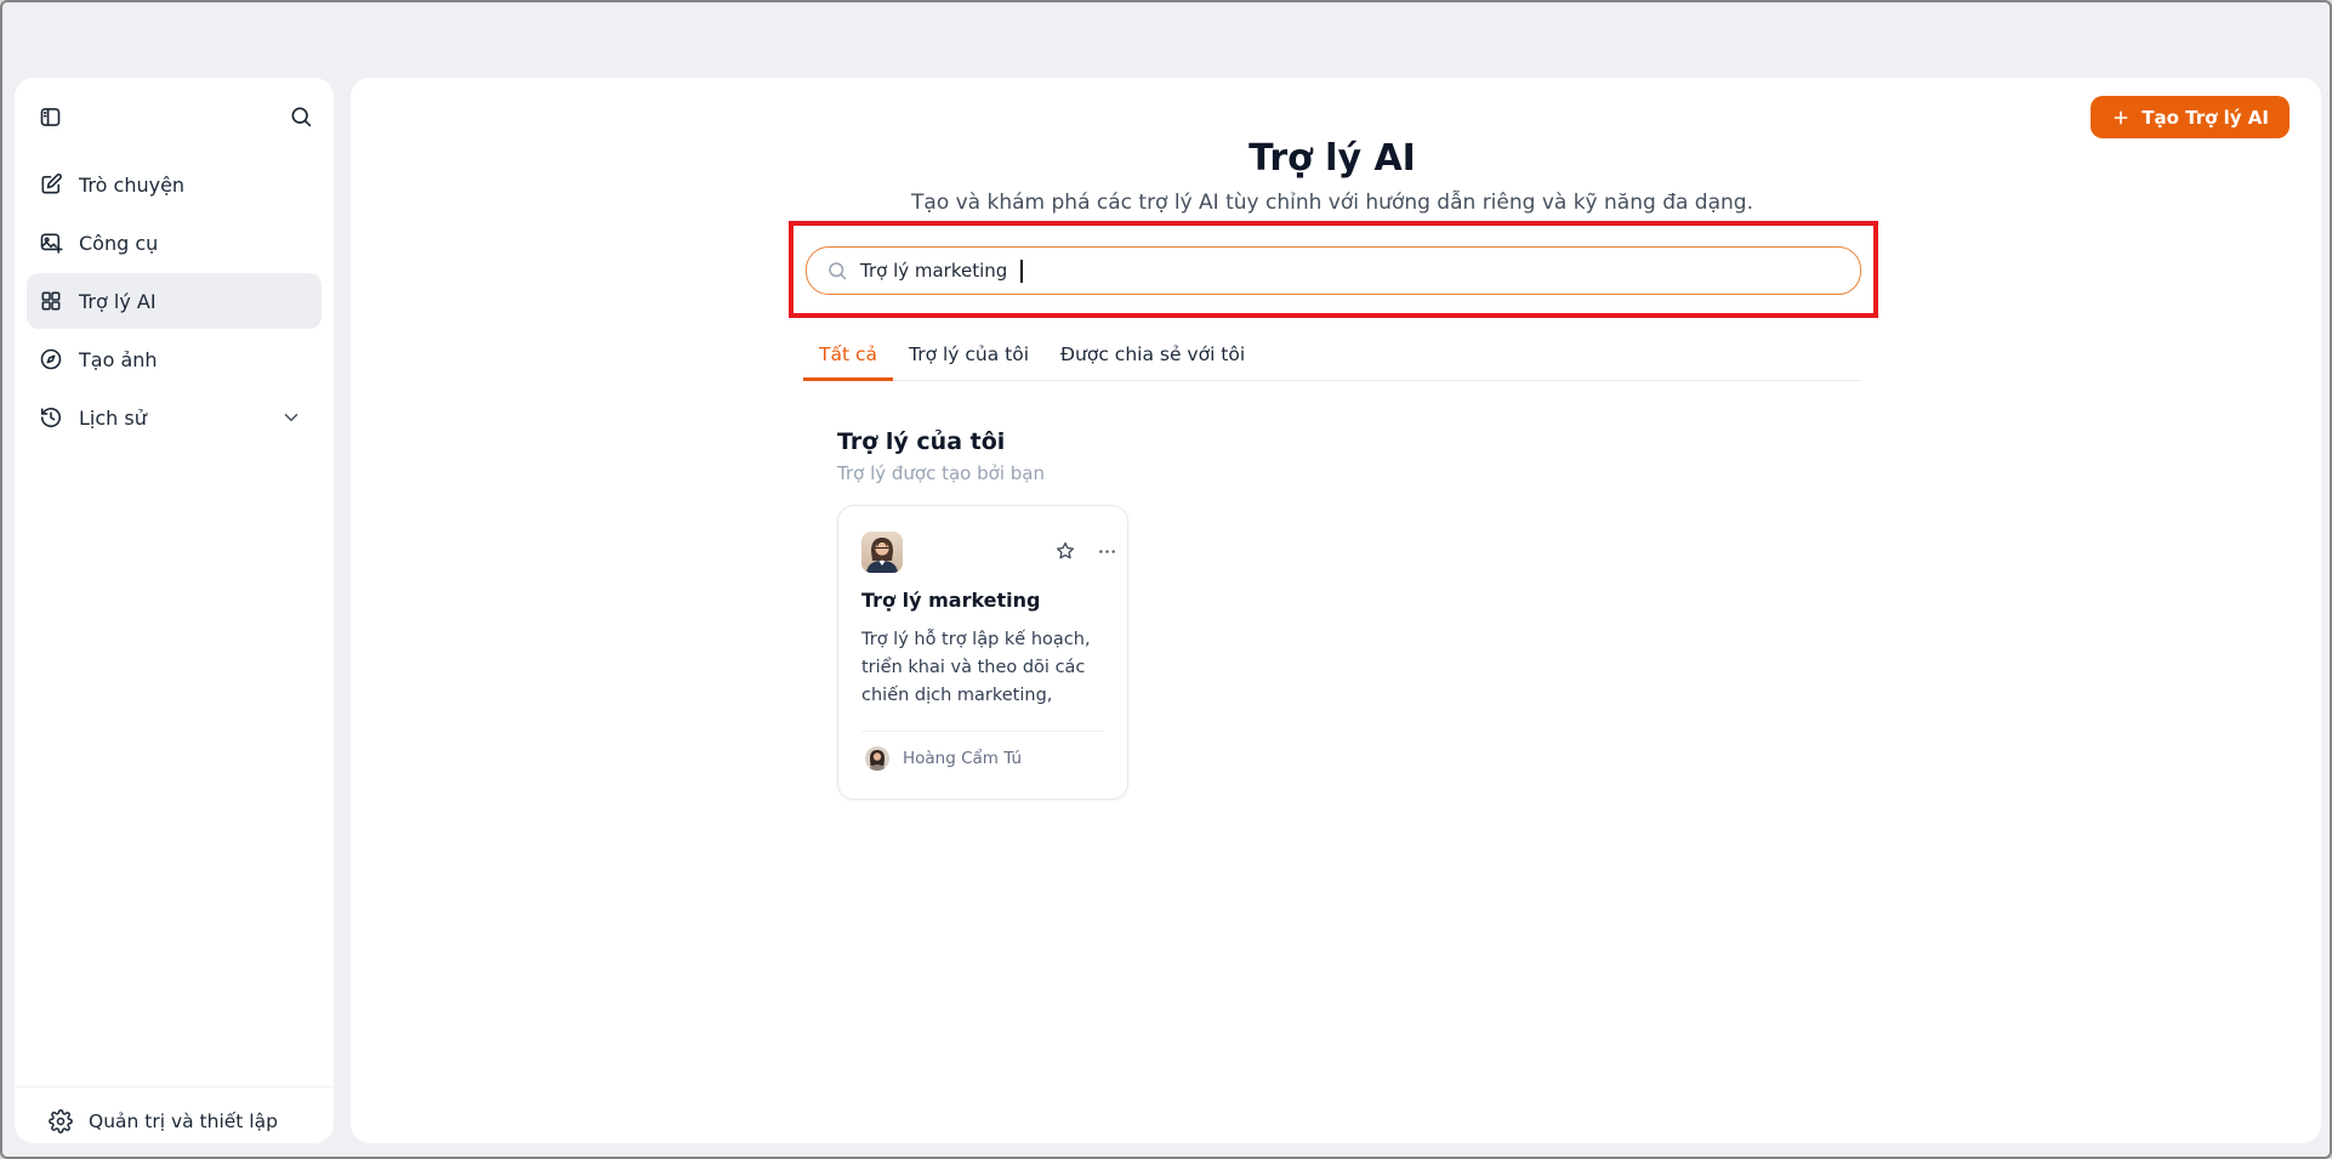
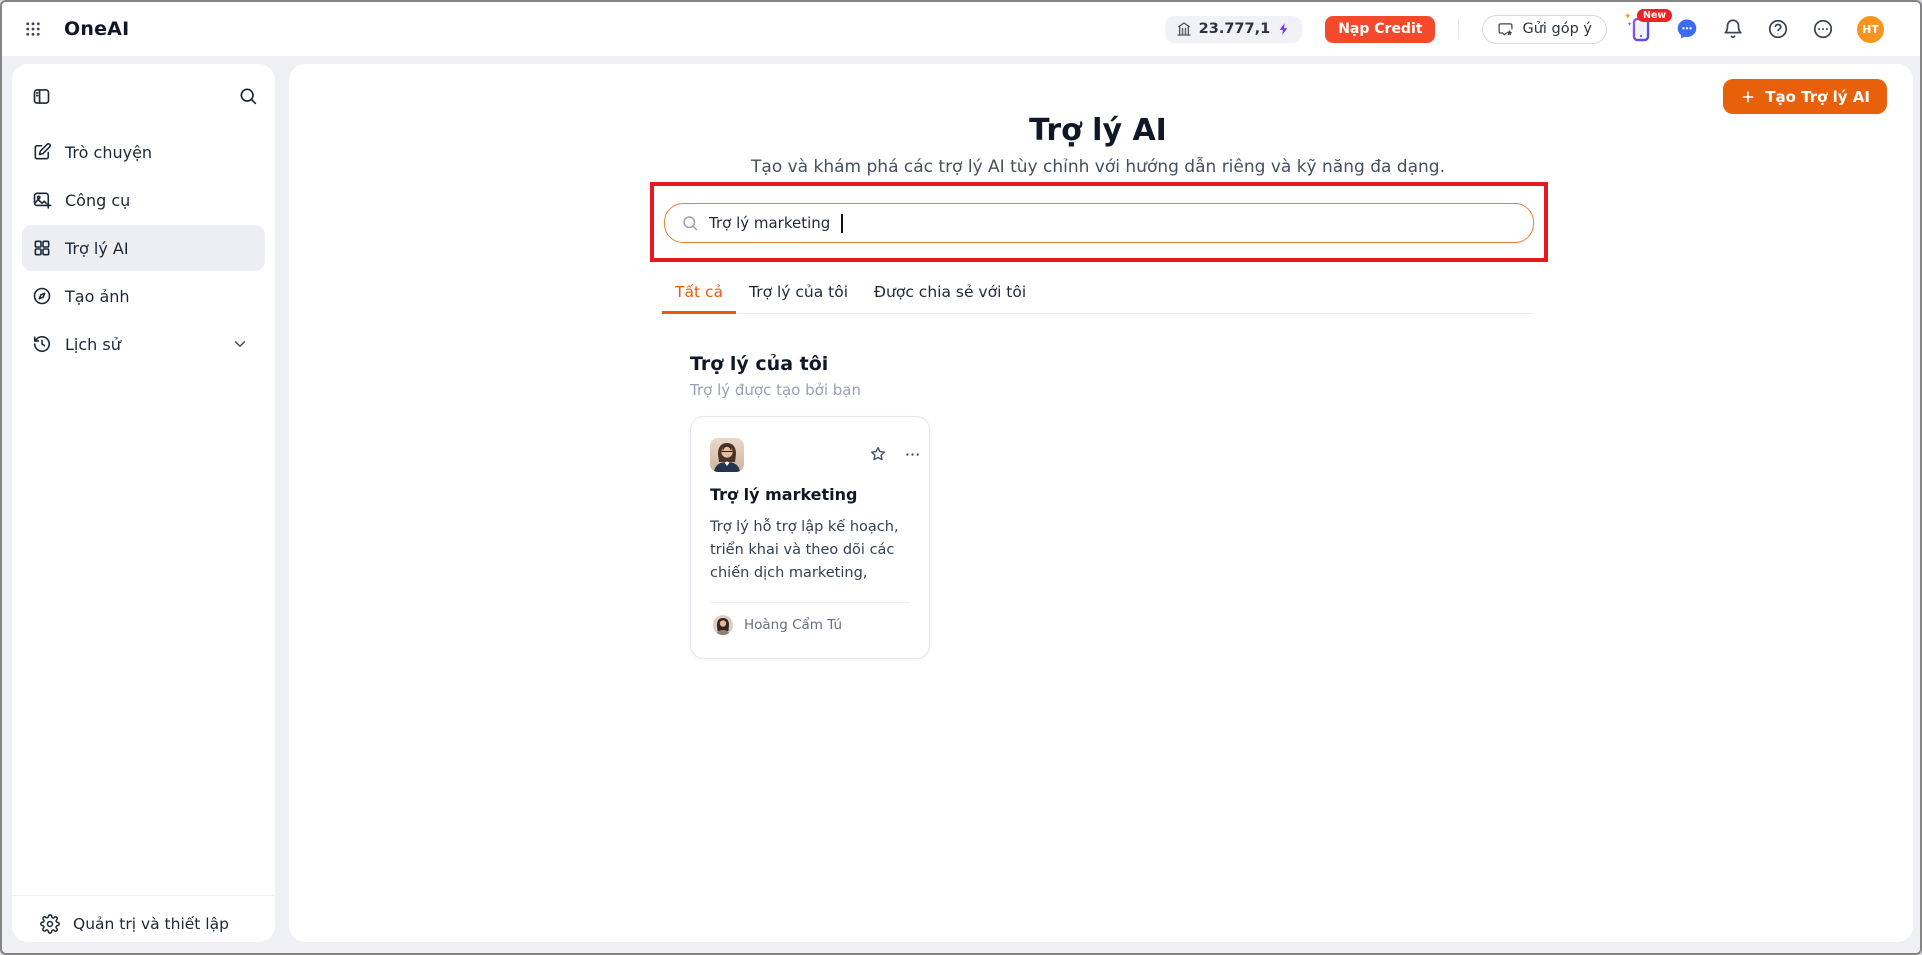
+ OneAI
+ 23.777,1
+ Nạp Credit
+ Gửi góp ý
+ ✦
+ New
+ HT
  Trò chuyện
  Công cụ
  Trợ lý AI
  Tạo ảnh
  Lịch sử
  Quản trị và thiết lập
  Tạo Trợ lý AI
  Trợ lý AI
  Tạo và khám phá các trợ lý AI tùy chỉnh với hướng dẫn riêng và kỹ năng đa dạng.
  Trợ lý marketing
  Tất cả
  Trợ lý của tôi
  Được chia sẻ với tôi
  Trợ lý của tôi
  Trợ lý được tạo bởi bạn
  Trợ lý marketing
  Trợ lý hỗ trợ lập kế hoạch, triển khai và theo dõi các chiến dịch marketing,
  Hoàng Cẩm Tú
